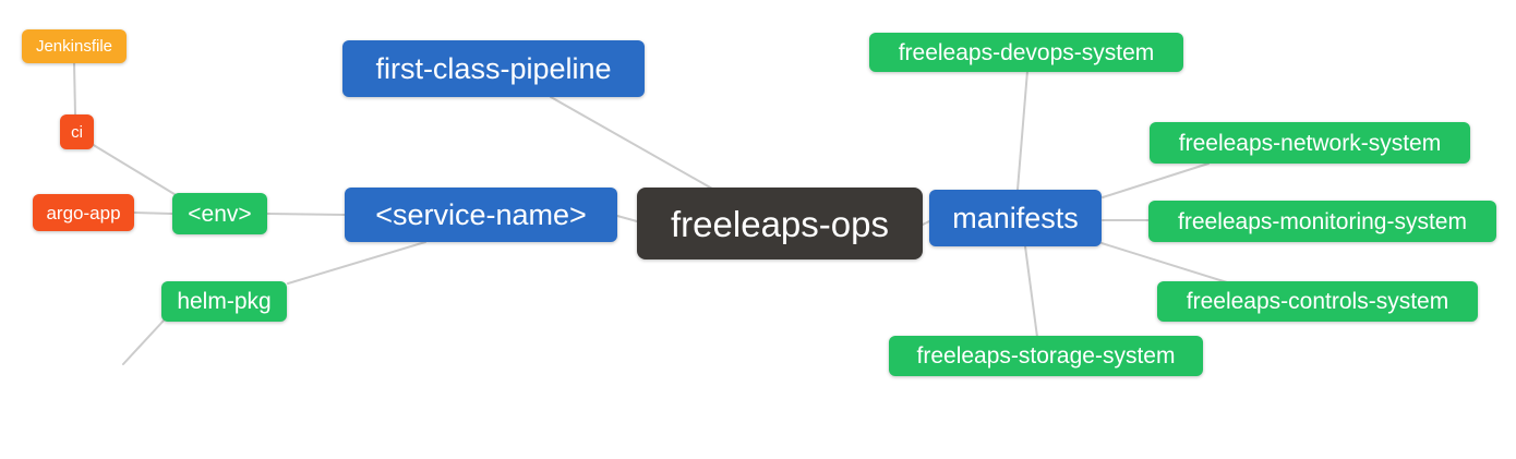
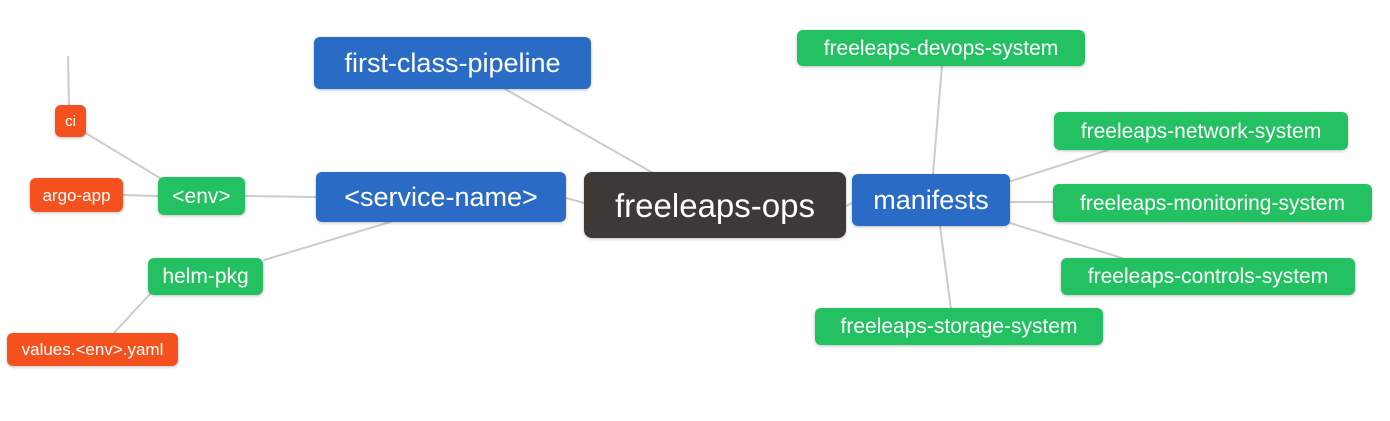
- Jenkinsfile
  ci
  argo-app
  <env>
  helm-pkg
+ values.<env>.yaml
  first-class-pipeline
  <service-name>
  freeleaps-ops
  manifests
  freeleaps-devops-system
  freeleaps-network-system
  freeleaps-monitoring-system
  freeleaps-controls-system
  freeleaps-storage-system
